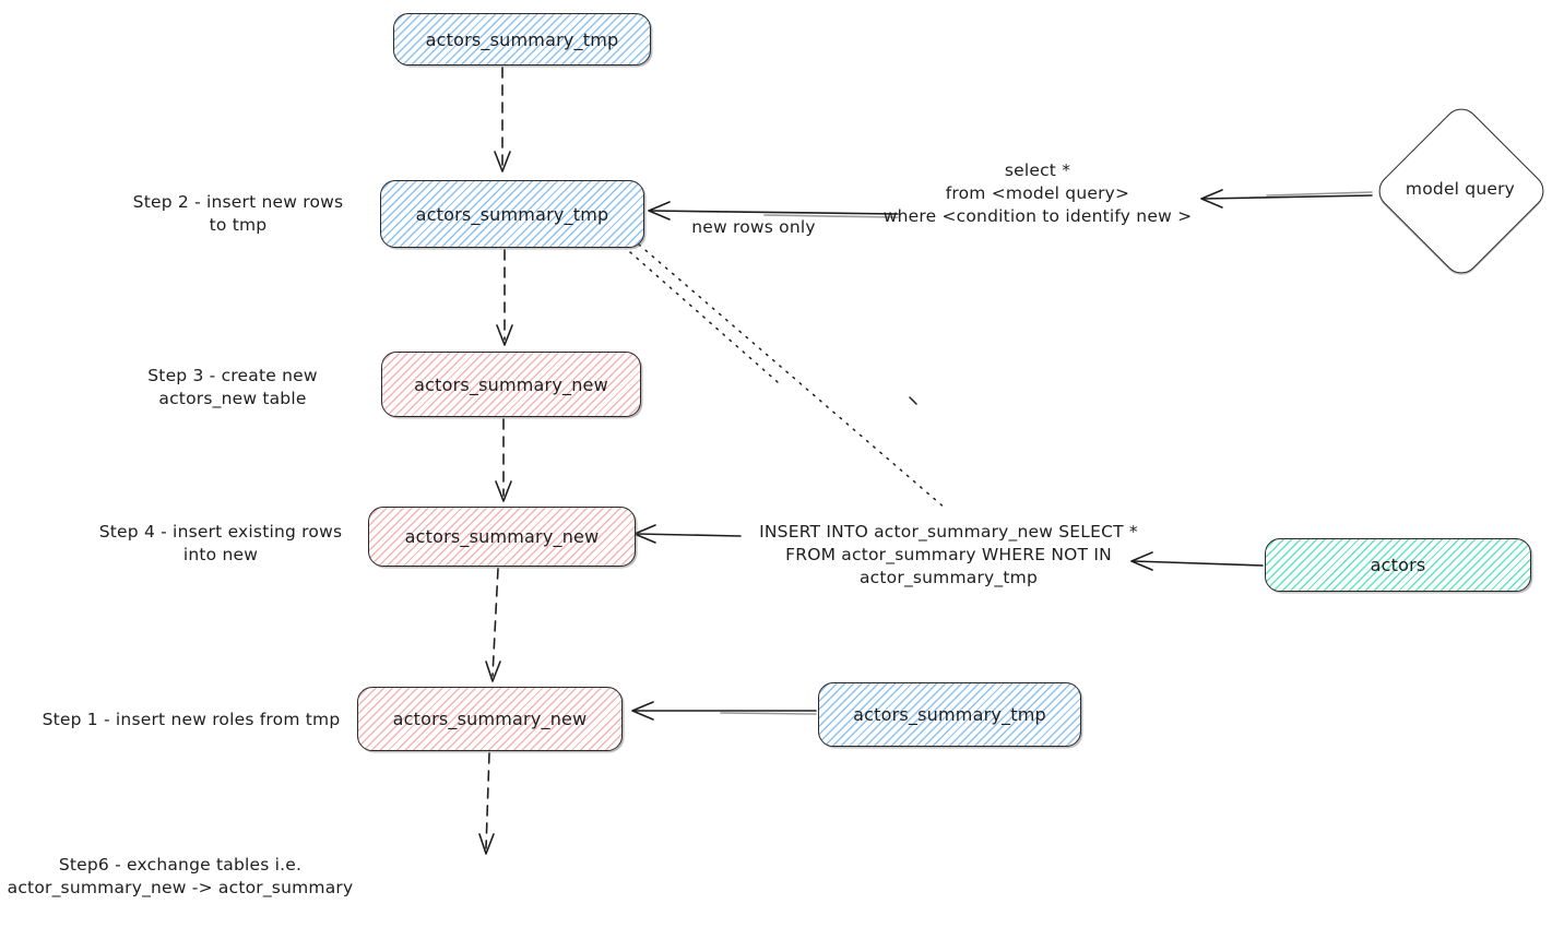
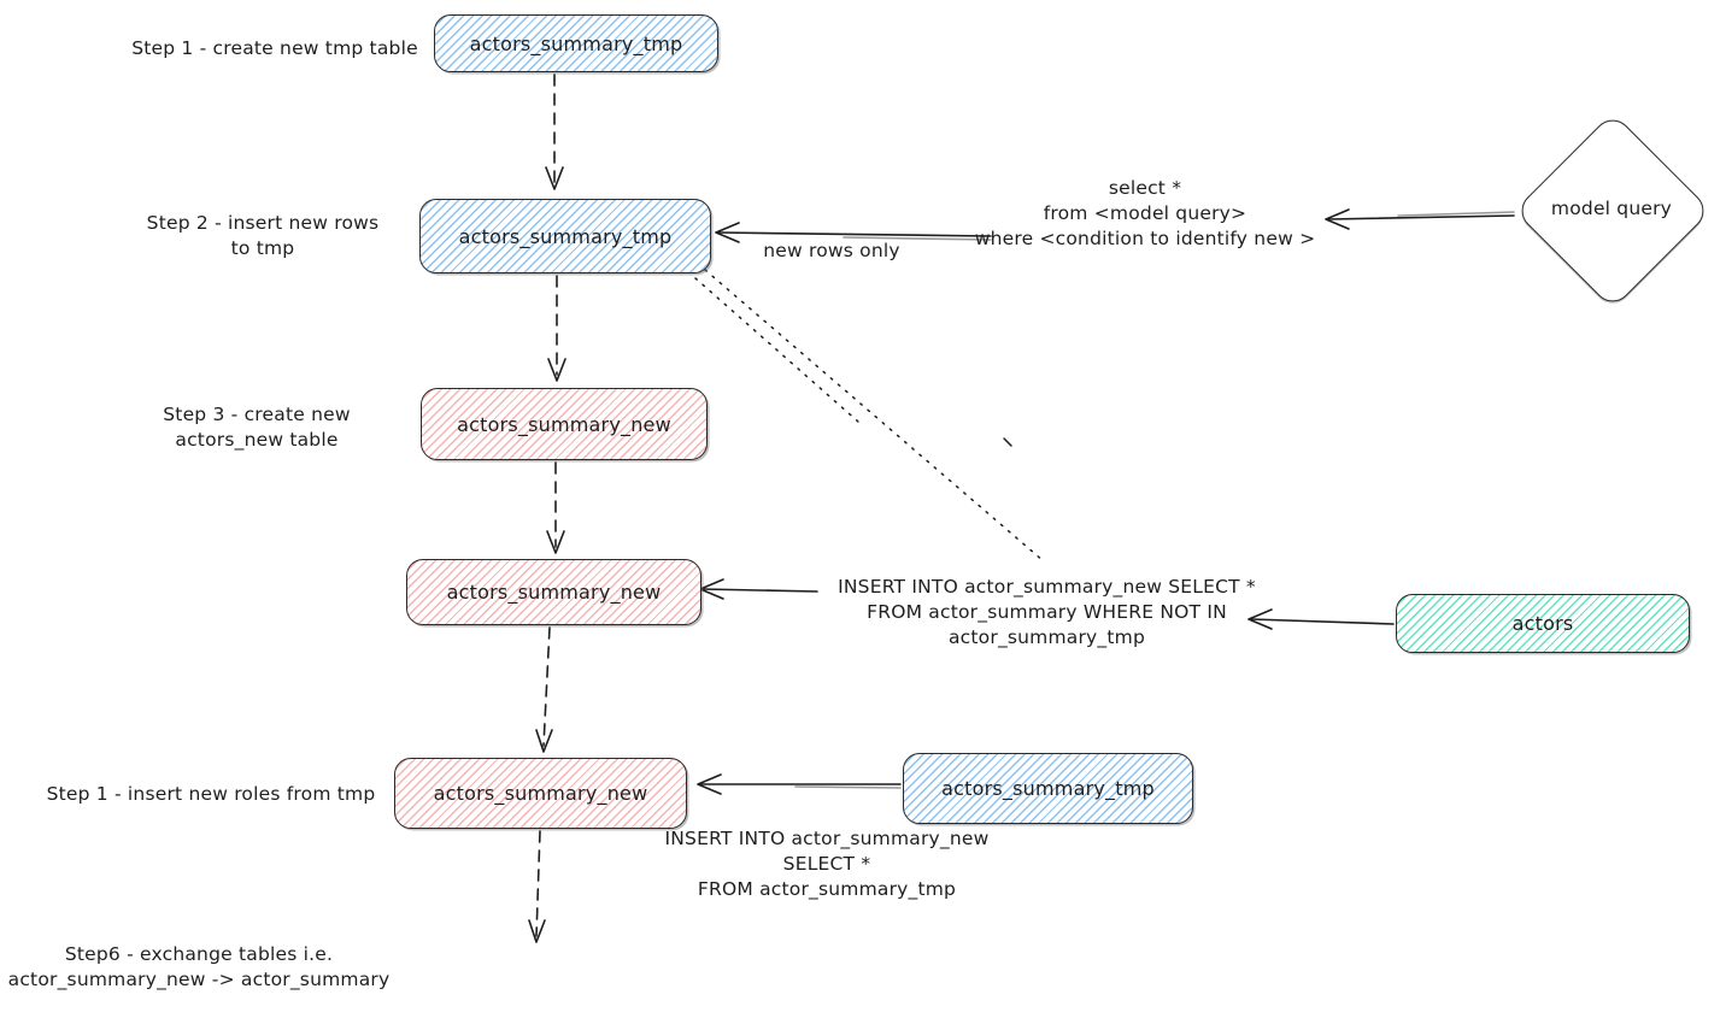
+ Step 1 - create new tmp table
  Step 2 - insert new rows
  to tmp
  Step 3 - create new
  actors_new table
- Step 4 - insert existing rows
- into new
  Step 1 - insert new roles from tmp
  Step6 - exchange tables i.e.
  actor_summary_new -> actor_summary
  actors_summary_tmp
  actors_summary_tmp
  actors_summary_new
  actors_summary_new
  actors_summary_new
  model query
  actors
  actors_summary_tmp
  select *
  from <model query>
  where <condition to identify new >
  new rows only
  INSERT INTO actor_summary_new SELECT *
  FROM actor_summary WHERE NOT IN
  actor_summary_tmp
+ INSERT INTO actor_summary_new
+ SELECT *
+ FROM actor_summary_tmp
